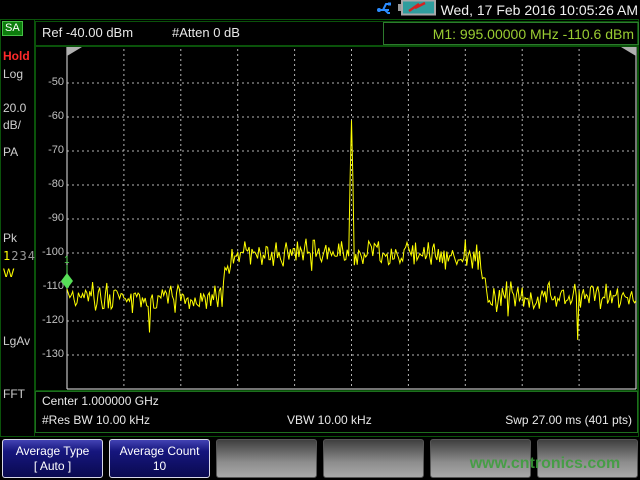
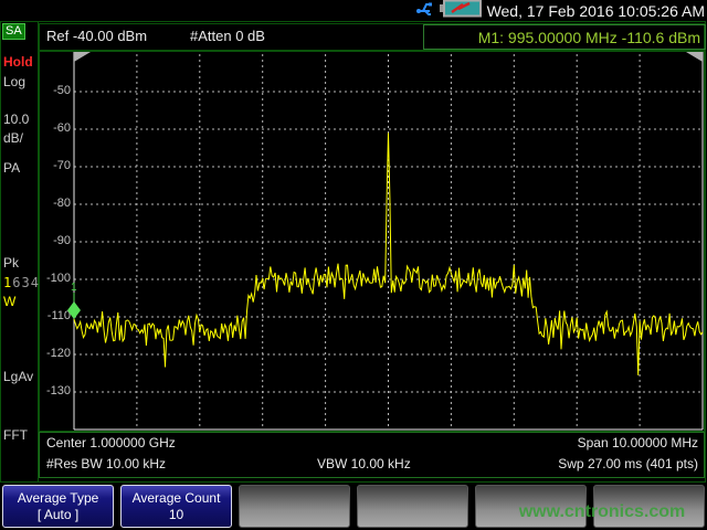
  Wed, 17 Feb 2016 10:05:26 AM
  SA
  Hold
  Log
- 20.0
+ 10.0
  dB/
  PA
  Pk
- 1234
+ 1634
  W
  LgAv
  FFT
  Ref -40.00 dBm
  #Atten 0 dB
  M1: 995.00000 MHz -110.6 dBm
  -50
  -60
  -70
  -80
  -90
  -100
  -110
  -120
  -130
  1
  Center 1.000000 GHz
+ Span 10.00000 MHz
  #Res BW 10.00 kHz
  VBW 10.00 kHz
  Swp 27.00 ms (401 pts)
  Average Type
  [ Auto ]
  Average Count
  10
  www.cntronics.com
